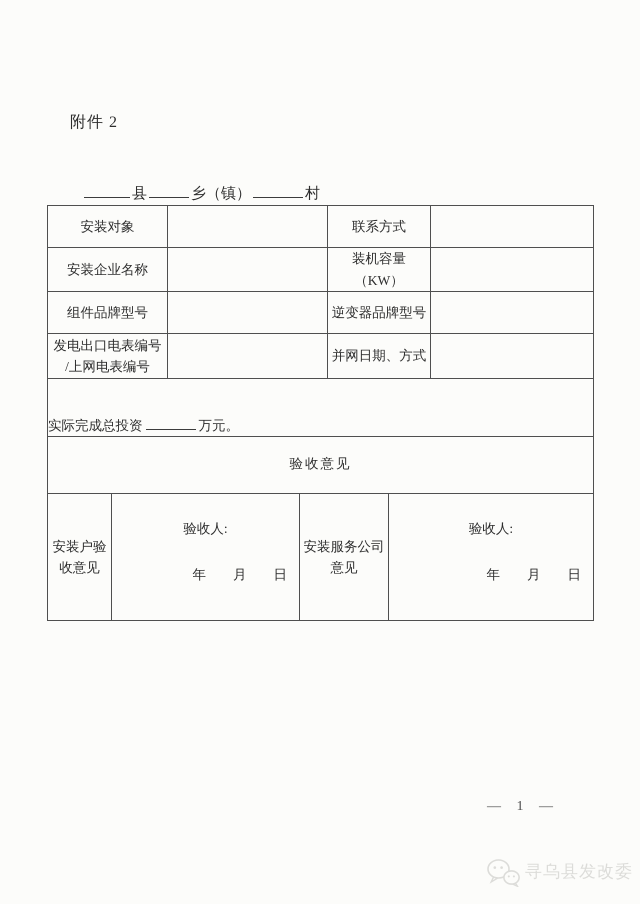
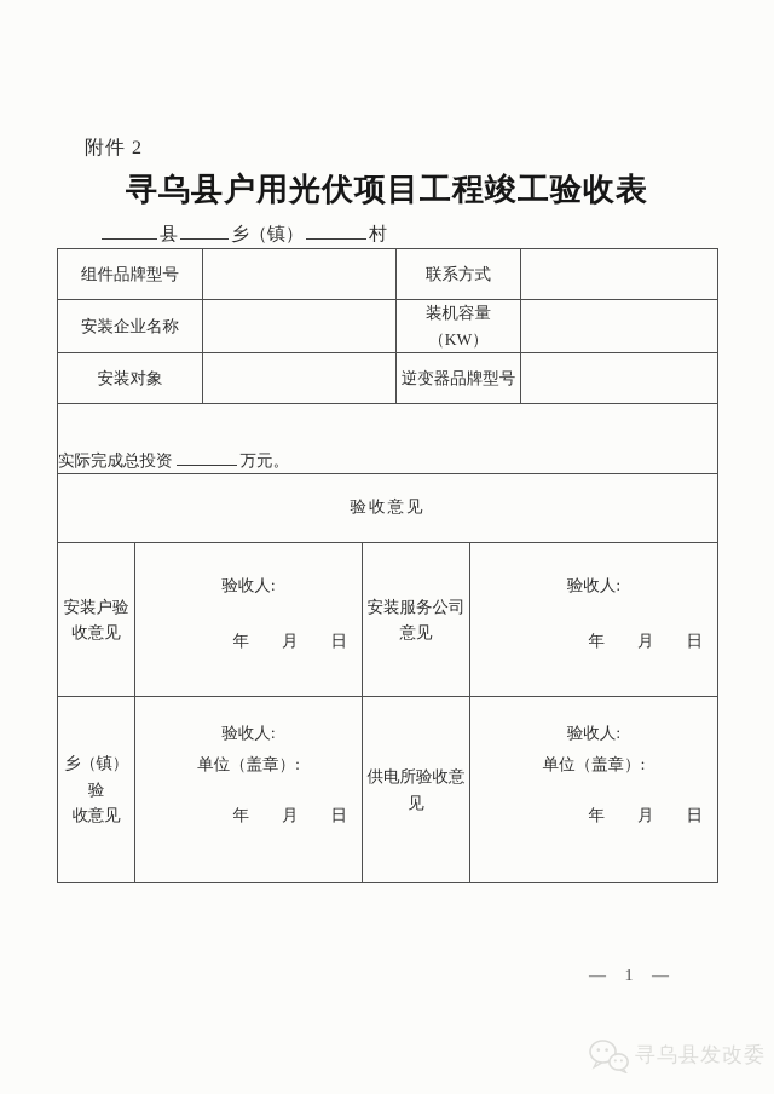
  附件 2
+ 寻乌县户用光伏项目工程竣工验收表
  县 乡（镇） 村
- 安装对象		联系方式
+ 组件品牌型号		联系方式
  安装企业名称		装机容量（KW）
- 组件品牌型号		逆变器品牌型号
+ 安装对象		逆变器品牌型号
- 发电出口电表编号 /上网电表编号		并网日期、方式
  实际完成总投资 万元。
  验收意见
  安装户验 收意见	验收人: 年 月 日	安装服务公司 意见	验收人: 年 月 日
+ 乡（镇）验 收意见	验收人: 单位（盖章）: 年 月 日	供电所验收意 见	验收人: 单位（盖章）: 年 月 日
  — 1 —
  寻乌县发改委
